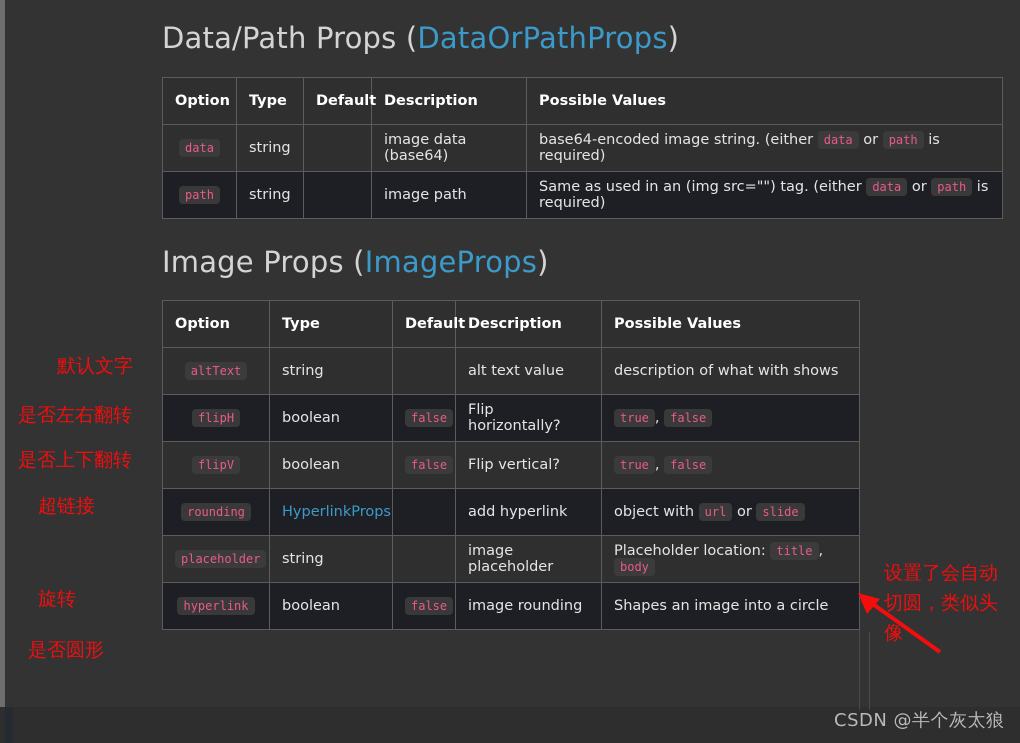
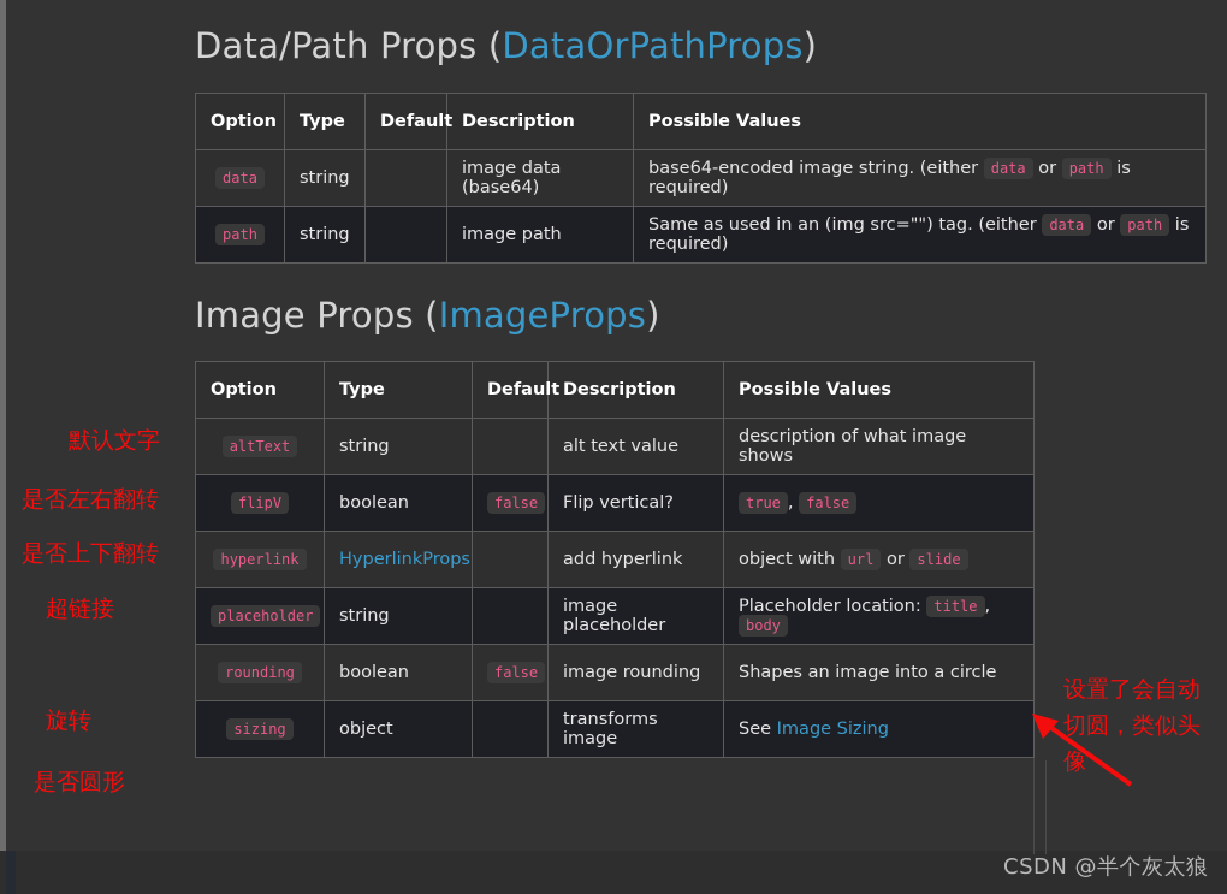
  Data/Path Props (DataOrPathProps)
  Option	Type	Default	Description	Possible Values
  data	string		image data (base64)	base64-encoded image string. (either data or path is required)
  path	string		image path	Same as used in an (img src="") tag. (either data or path is required)
  Image Props (ImageProps)
  Option	Type	Default	Description	Possible Values
- altText	string		alt text value	description of what with shows
+ altText	string		alt text value	description of what image shows
- flipH	boolean	false	Flip horizontally?	true , false
  flipV	boolean	false	Flip vertical?	true , false
- rounding	HyperlinkProps		add hyperlink	object with url or slide
+ hyperlink	HyperlinkProps		add hyperlink	object with url or slide
  placeholder	string		image placeholder	Placeholder location: title , body
- hyperlink	boolean	false	image rounding	Shapes an image into a circle
+ rounding	boolean	false	image rounding	Shapes an image into a circle
+ sizing	object		transforms image	See Image Sizing
  默认文字
  是否左右翻转
  是否上下翻转
  超链接
  旋转
  是否圆形
  设置了会自动切圆，类似头像
  CSDN @半个灰太狼
